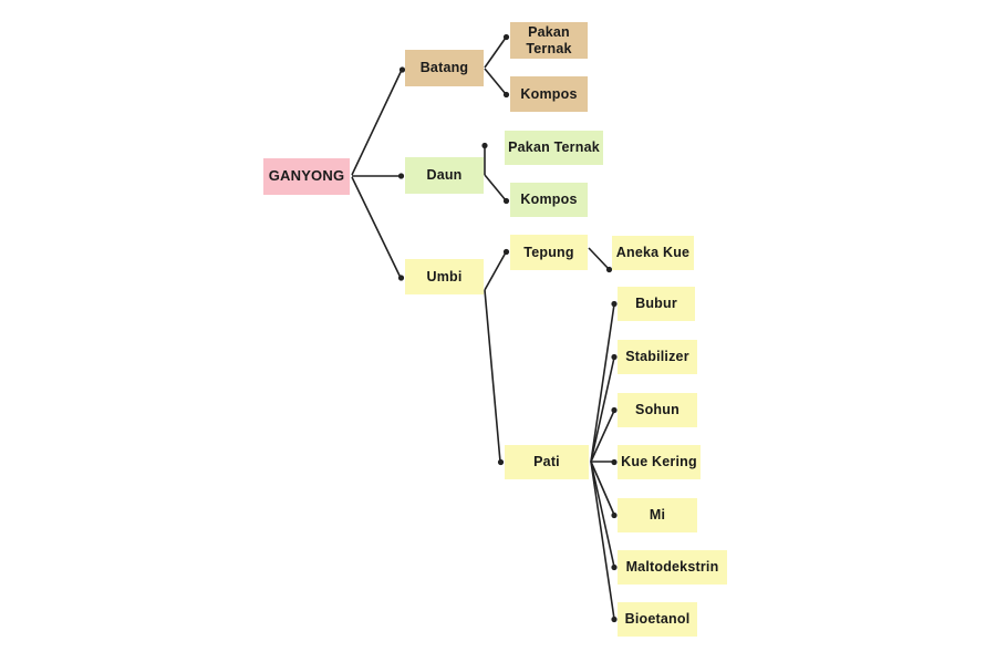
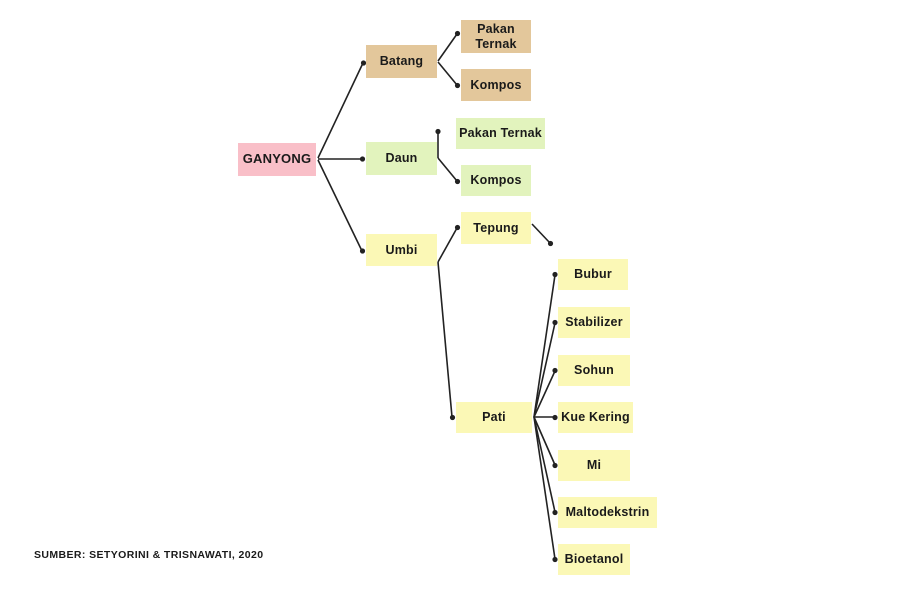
  GANYONG
  Batang
  Pakan
  Ternak
  Kompos
  Daun
  Pakan Ternak
  Kompos
  Umbi
  Tepung
- Aneka Kue
  Pati
  Bubur
  Stabilizer
  Sohun
  Kue Kering
  Mi
  Maltodekstrin
  Bioetanol
+ SUMBER: SETYORINI & TRISNAWATI, 2020
